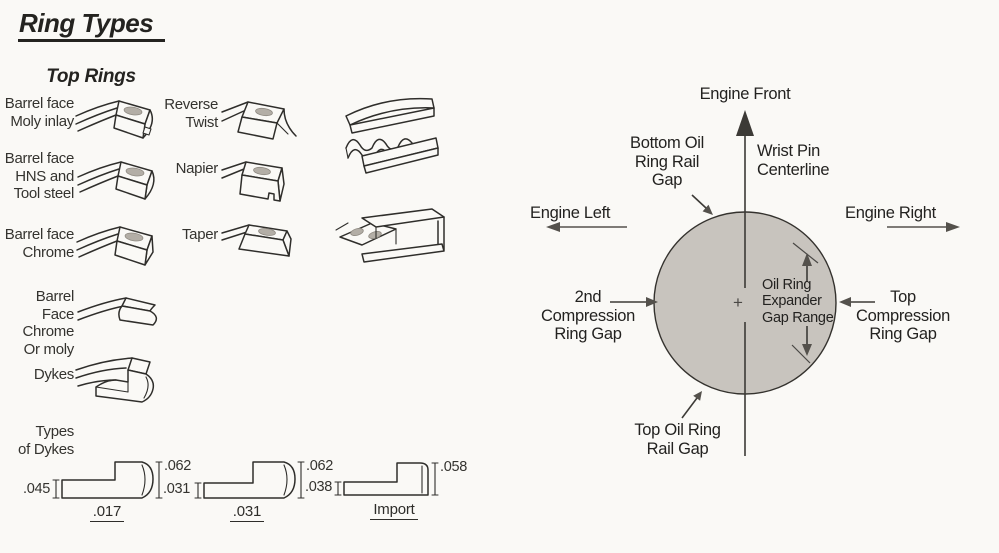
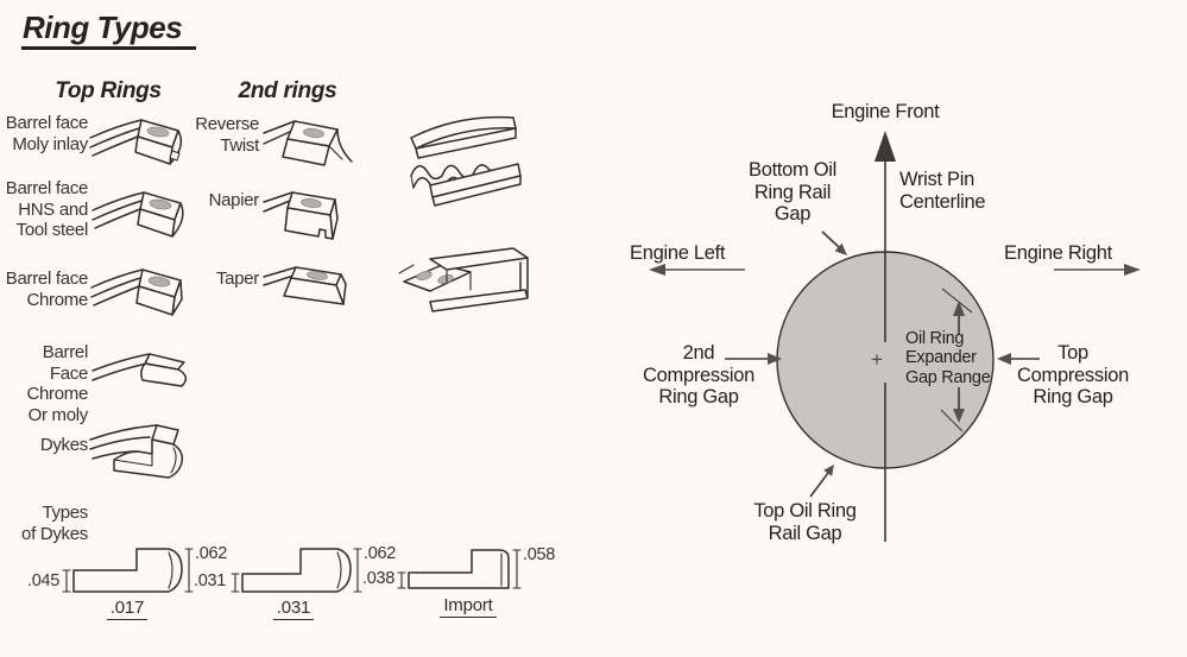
  Ring Types
  Top Rings
+ 2nd rings
  Barrel face
  Moly inlay
  Barrel face
  HNS and
  Tool steel
  Barrel face
  Chrome
  Barrel Face
  Chrome
  Or moly
  Dykes
  Types
  of Dykes
  Reverse
  Twist
  Napier
  Taper
  .045
  .062
  .017
  .031
  .062
  .031
  .038
  .058
  Import
  Engine Front
  Bottom Oil
  Ring Rail
  Gap
  Wrist Pin
  Centerline
  Engine Left
  Engine Right
  2nd
  Compression
  Ring Gap
  Top
  Compression
  Ring Gap
  Oil Ring
  Expander
  Gap Range
  Top Oil Ring
  Rail Gap
  +
